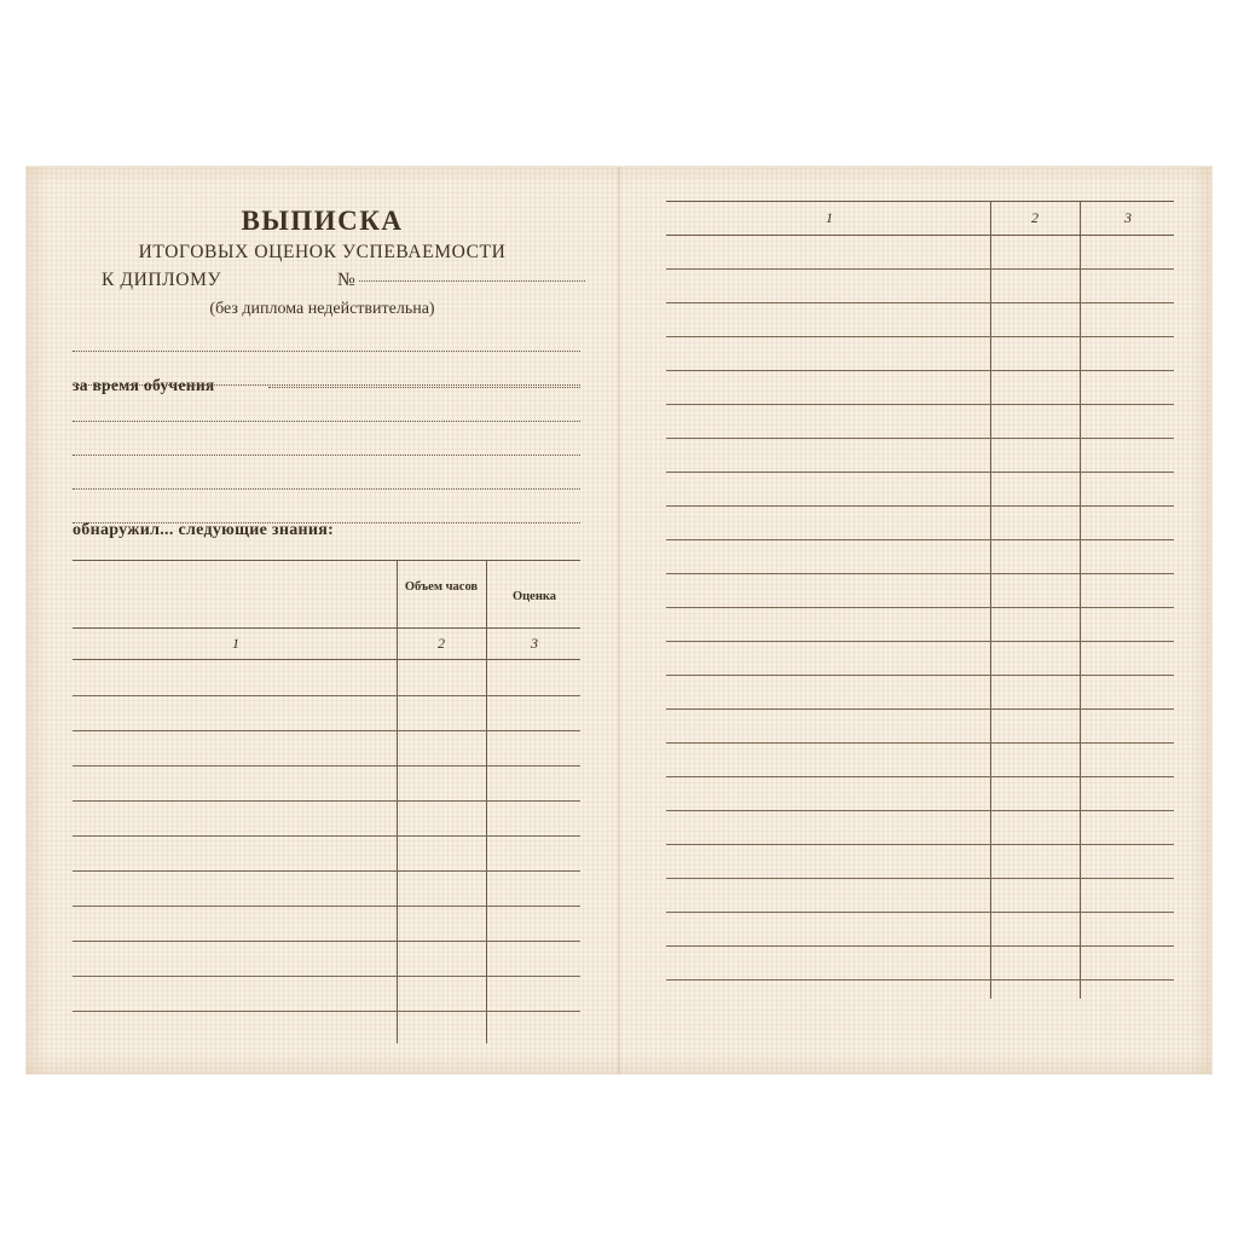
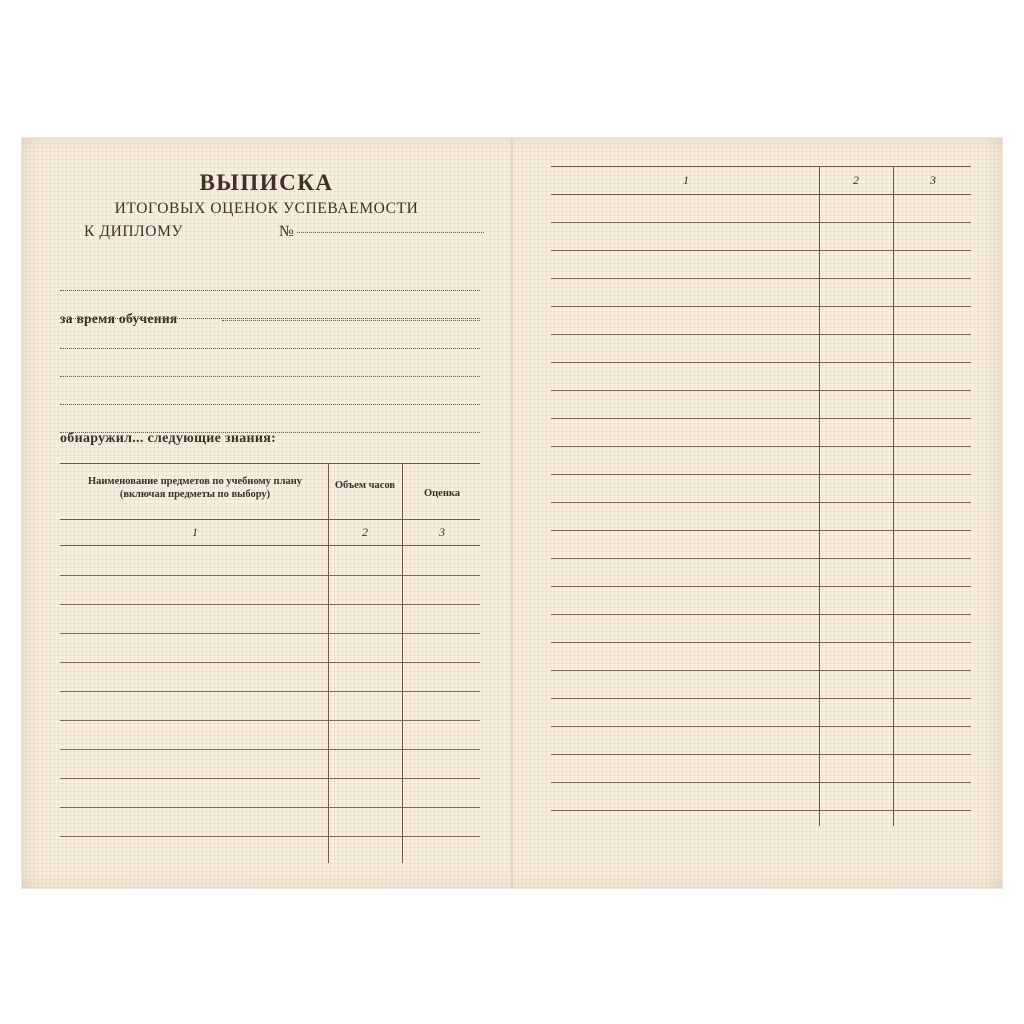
  ВЫПИСКА
  ИТОГОВЫХ ОЦЕНОК УСПЕВАЕМОСТИ
  К ДИПЛОМУ
  №
- (без диплома недействительна)
  за время обучения
  обнаружил... следующие знания:
+ Наименование предметов по учебному плану (включая предметы по выбору)
  Объем часов
  Оценка
  1
  2
  3
  1
  2
  3
